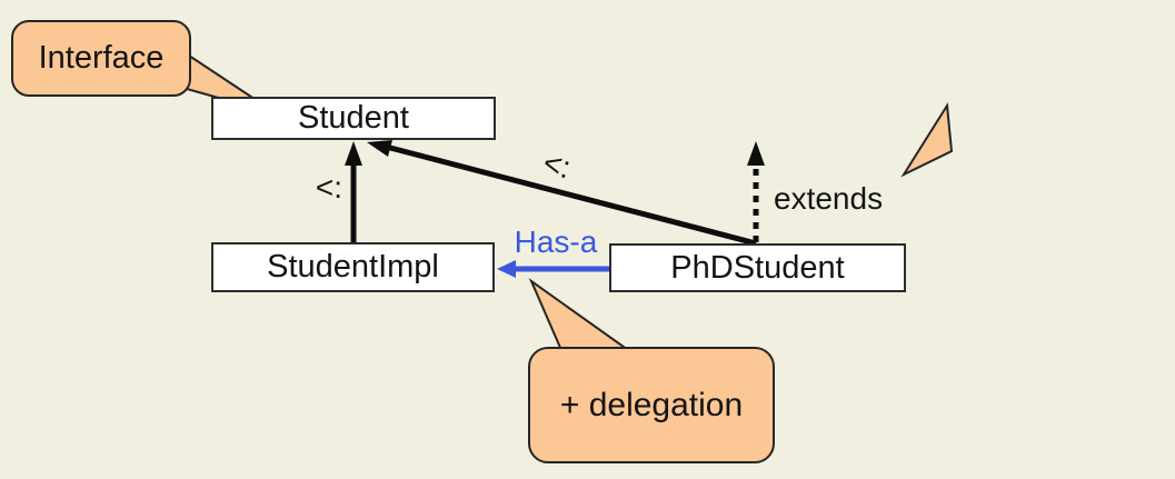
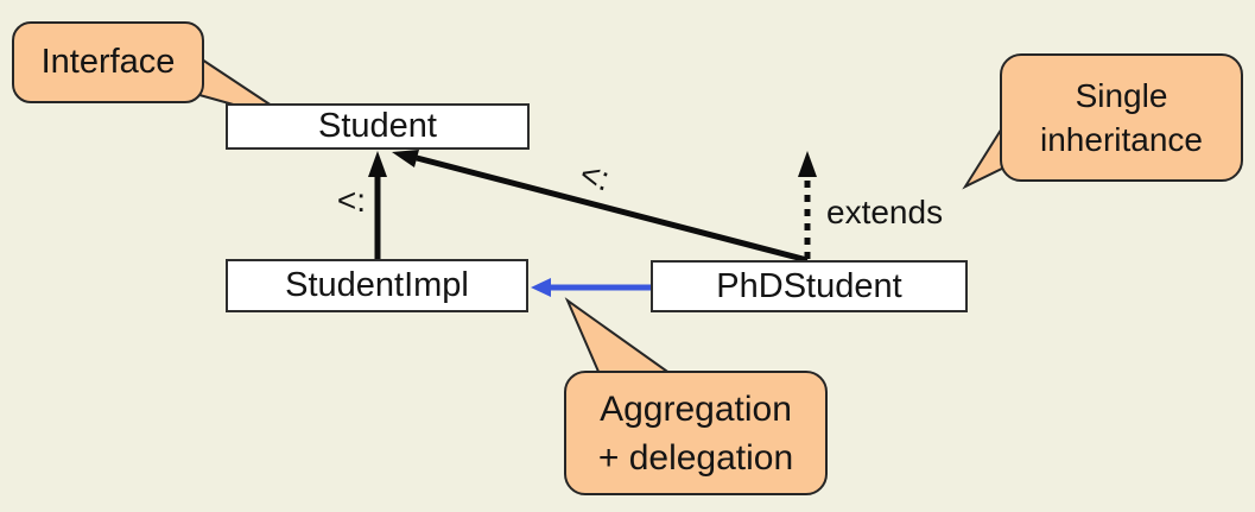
  Student
  StudentImpl
  PhDStudent
  Interface
+ Single
+ inheritance
+ Aggregation
  + delegation
  <:
  extends
- Has-a
